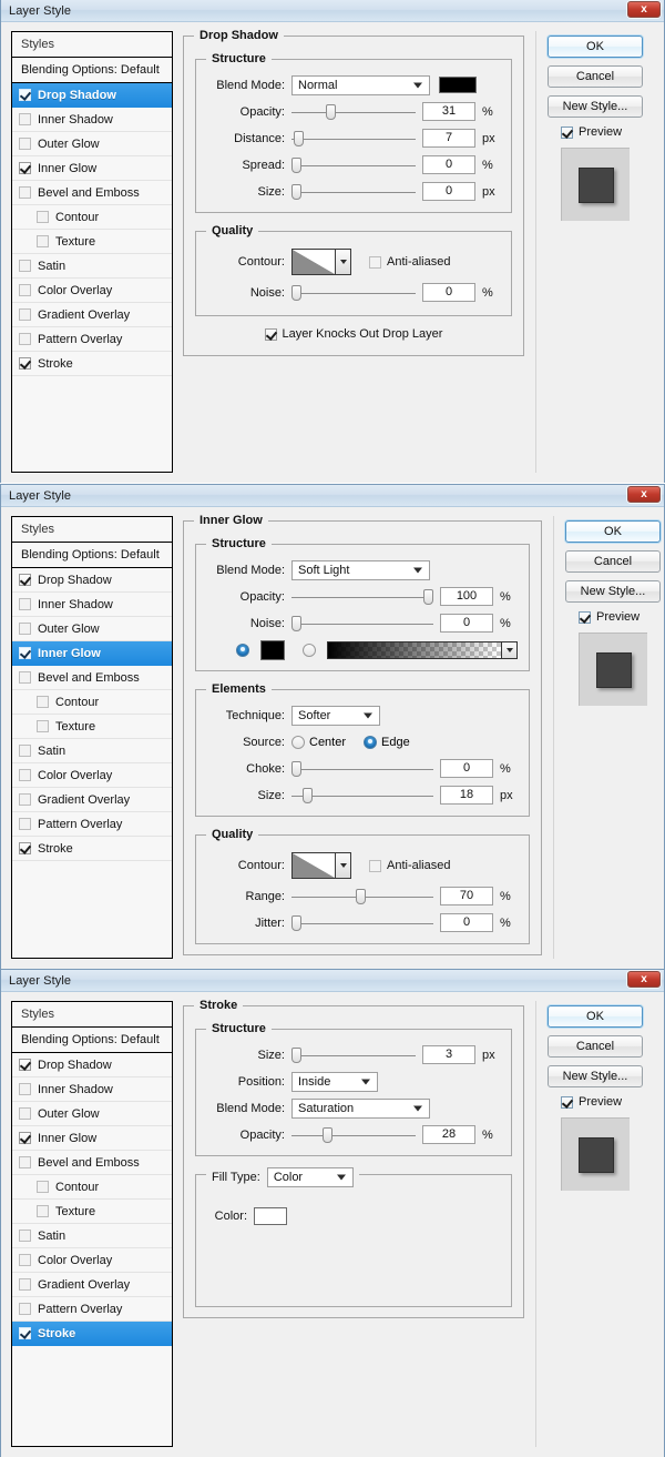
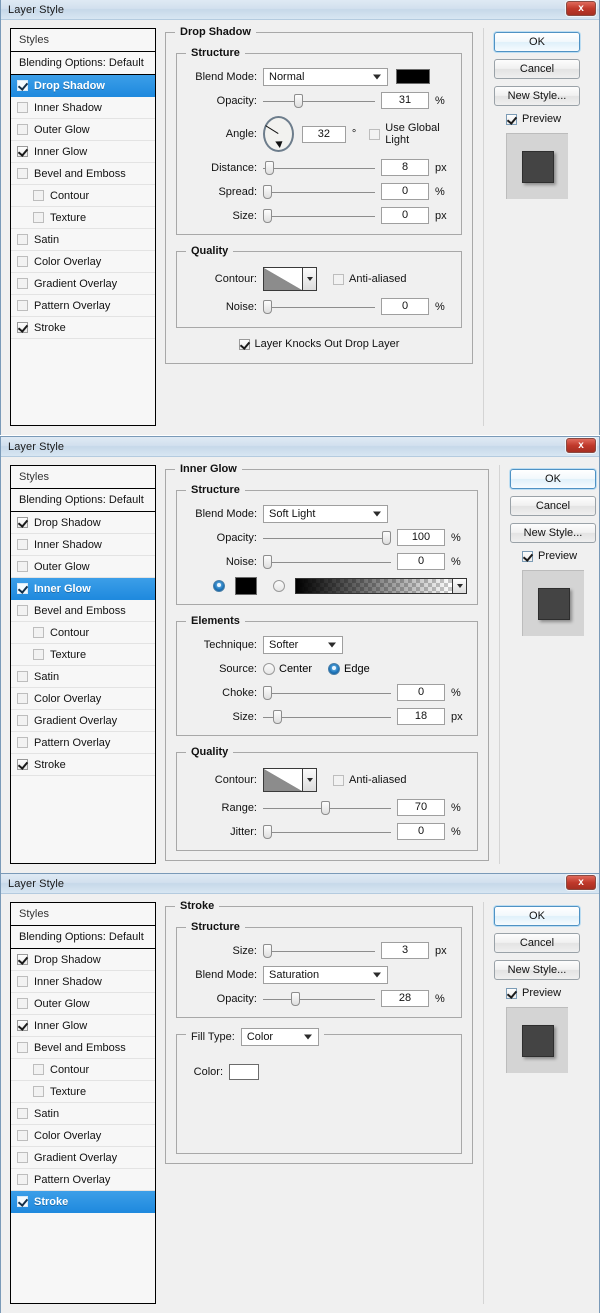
  Layer Style
  x
  Styles
  Blending Options: Default
  Drop Shadow
  Inner Shadow
  Outer Glow
  Inner Glow
  Bevel and Emboss
  Contour
  Texture
  Satin
  Color Overlay
  Gradient Overlay
  Pattern Overlay
  Stroke
  Drop Shadow
  Structure
  Blend Mode:
  Normal
  Opacity:
  31
  %
+ Angle:
+ 32
+ °
+ Use Global Light
  Distance:
- 7
+ 8
  px
  Spread:
  0
  %
  Size:
  0
  px
  Quality
  Contour:
  Anti-aliased
  Noise:
  0
  %
  Layer Knocks Out Drop Layer
  OK
  Cancel
  New Style...
  Preview
  Layer Style
  x
  Styles
  Blending Options: Default
  Drop Shadow
  Inner Shadow
  Outer Glow
  Inner Glow
  Bevel and Emboss
  Contour
  Texture
  Satin
  Color Overlay
  Gradient Overlay
  Pattern Overlay
  Stroke
  Inner Glow
  Structure
  Blend Mode:
  Soft Light
  Opacity:
  100
  %
  Noise:
  0
  %
  Elements
  Technique:
  Softer
  Source:
  Center
  Edge
  Choke:
  0
  %
  Size:
  18
  px
  Quality
  Contour:
  Anti-aliased
  Range:
  70
  %
  Jitter:
  0
  %
  OK
  Cancel
  New Style...
  Preview
  Layer Style
  x
  Styles
  Blending Options: Default
  Drop Shadow
  Inner Shadow
  Outer Glow
  Inner Glow
  Bevel and Emboss
  Contour
  Texture
  Satin
  Color Overlay
  Gradient Overlay
  Pattern Overlay
  Stroke
  Stroke
  Structure
  Size:
  3
  px
- Position:
- Inside
  Blend Mode:
  Saturation
  Opacity:
  28
  %
  Fill Type:
  Color
  Color:
  OK
  Cancel
  New Style...
  Preview
